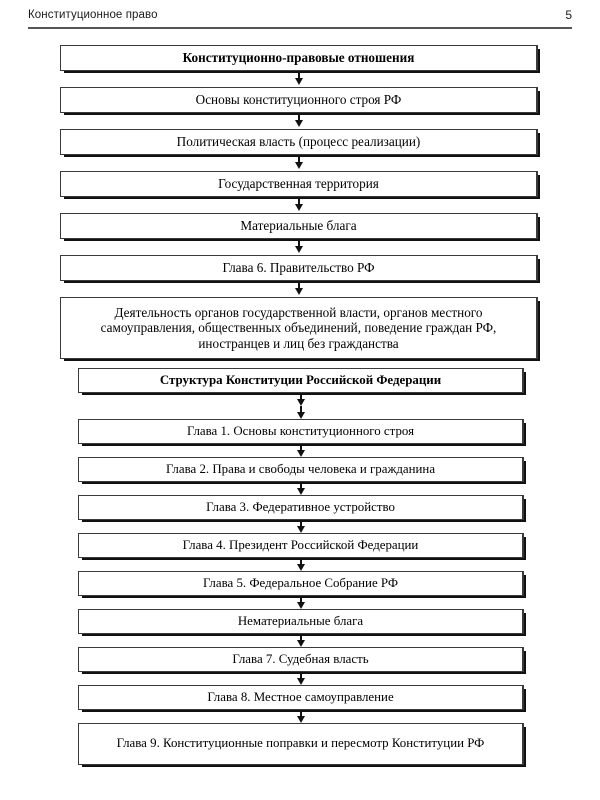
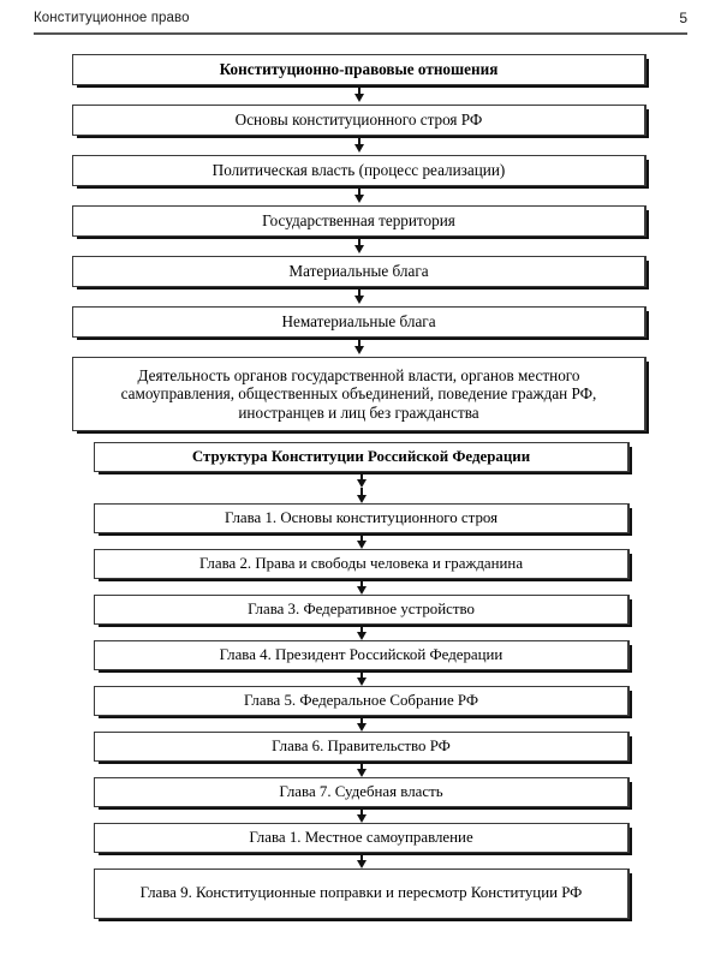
  Конституционное право
  5
  Конституционно-правовые отношения
  Основы конституционного строя РФ
  Политическая власть (процесс реализации)
  Государственная территория
  Материальные блага
- Глава 6. Правительство РФ
+ Нематериальные блага
  Деятельность органов государственной власти, органов местного самоуправления, общественных объединений, поведение граждан РФ, иностранцев и лиц без гражданства
  Структура Конституции Российской Федерации
  Глава 1. Основы конституционного строя
  Глава 2. Права и свободы человека и гражданина
  Глава 3. Федеративное устройство
  Глава 4. Президент Российской Федерации
  Глава 5. Федеральное Собрание РФ
- Нематериальные блага
+ Глава 6. Правительство РФ
  Глава 7. Судебная власть
- Глава 8. Местное самоуправление
+ Глава 1. Местное самоуправление
  Глава 9. Конституционные поправки и пересмотр Конституции РФ
